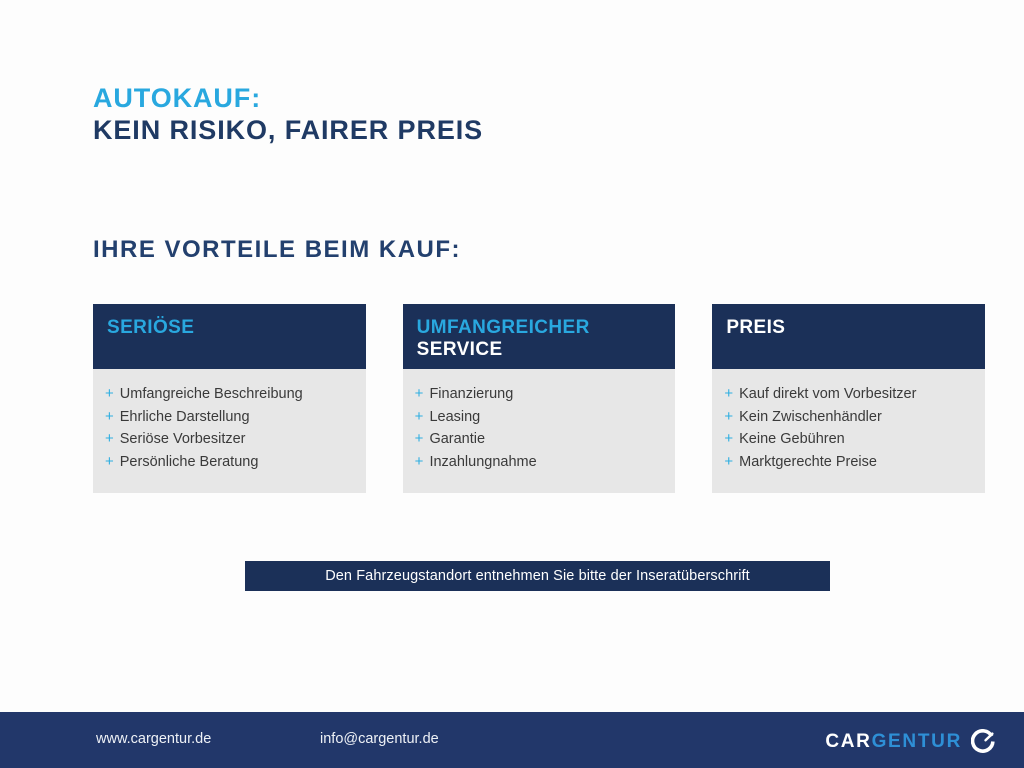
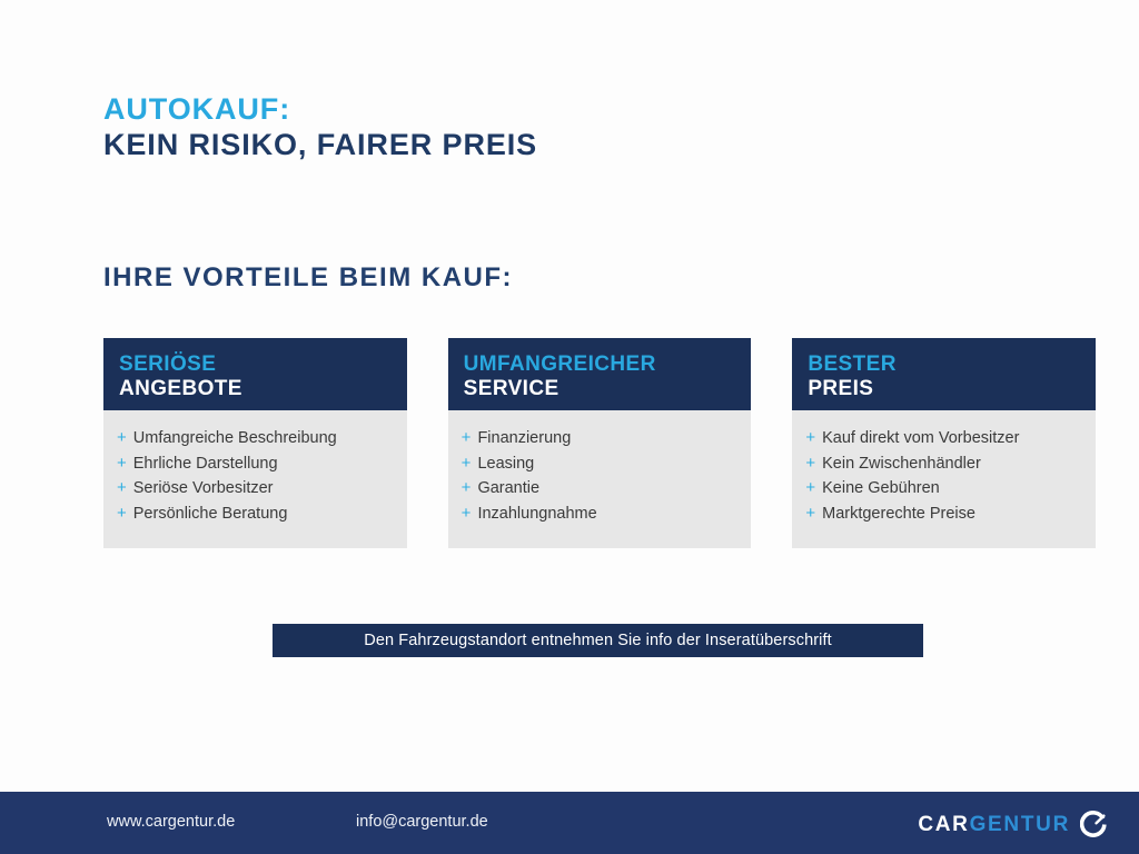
  AUTOKAUF:
  KEIN RISIKO, FAIRER PREIS
  IHRE VORTEILE BEIM KAUF:
  SERIÖSE
+ ANGEBOTE
  +
  Umfangreiche Beschreibung
  +
  Ehrliche Darstellung
  +
  Seriöse Vorbesitzer
  +
  Persönliche Beratung
  UMFANGREICHER
  SERVICE
  +
  Finanzierung
  +
  Leasing
  +
  Garantie
  +
  Inzahlungnahme
+ BESTER
  PREIS
  +
  Kauf direkt vom Vorbesitzer
  +
  Kein Zwischenhändler
  +
  Keine Gebühren
  +
  Marktgerechte Preise
- Den Fahrzeugstandort entnehmen Sie bitte der Inseratüberschrift
+ Den Fahrzeugstandort entnehmen Sie info der Inseratüberschrift
  www.cargentur.de
  info@cargentur.de
  CAR
  GENTUR
